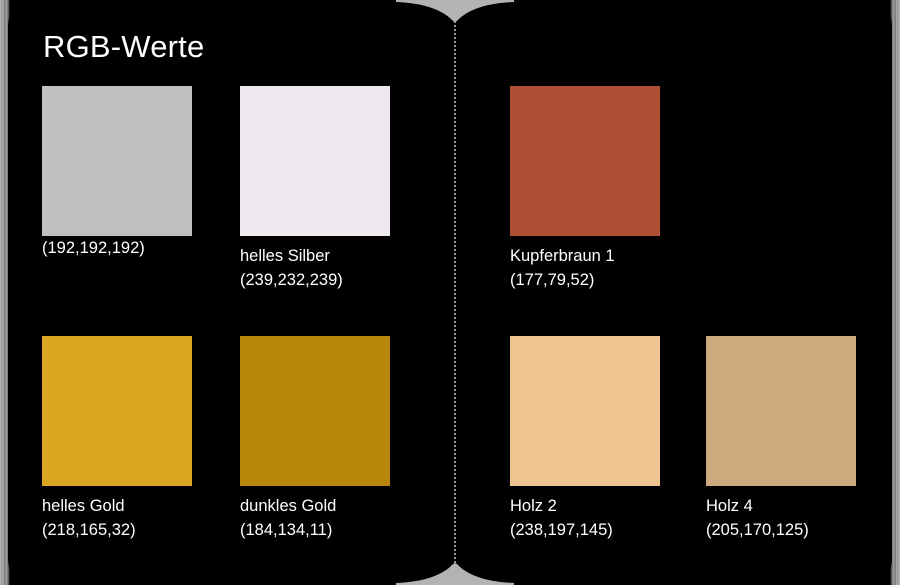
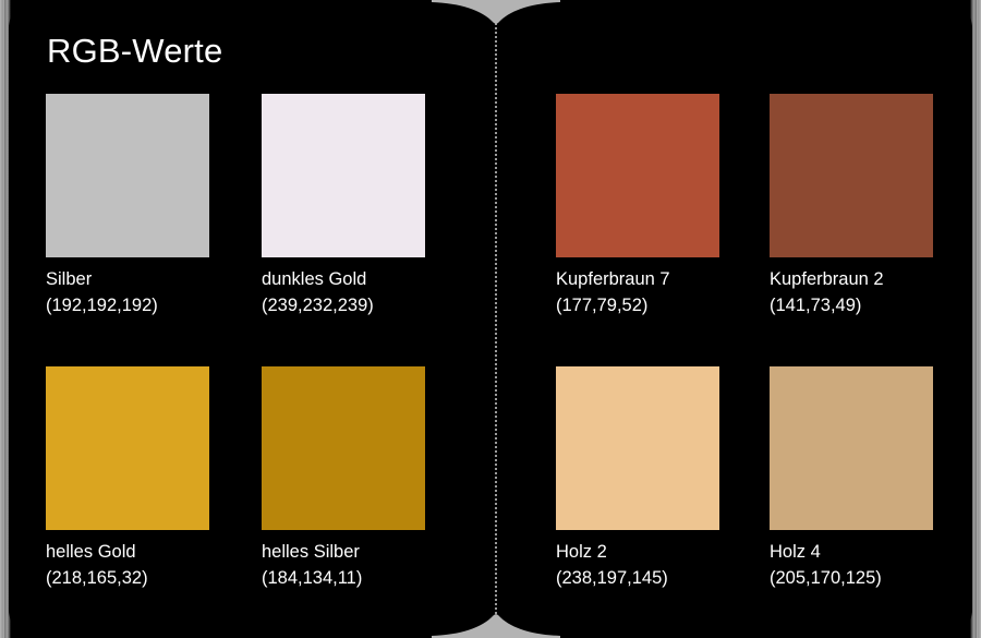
  RGB-Werte
+ Silber
  (192,192,192)
- helles Silber
+ dunkles Gold
  (239,232,239)
- Kupferbraun 1
+ Kupferbraun 7
  (177,79,52)
+ Kupferbraun 2
+ (141,73,49)
  helles Gold
  (218,165,32)
- dunkles Gold
+ helles Silber
  (184,134,11)
  Holz 2
  (238,197,145)
  Holz 4
  (205,170,125)
